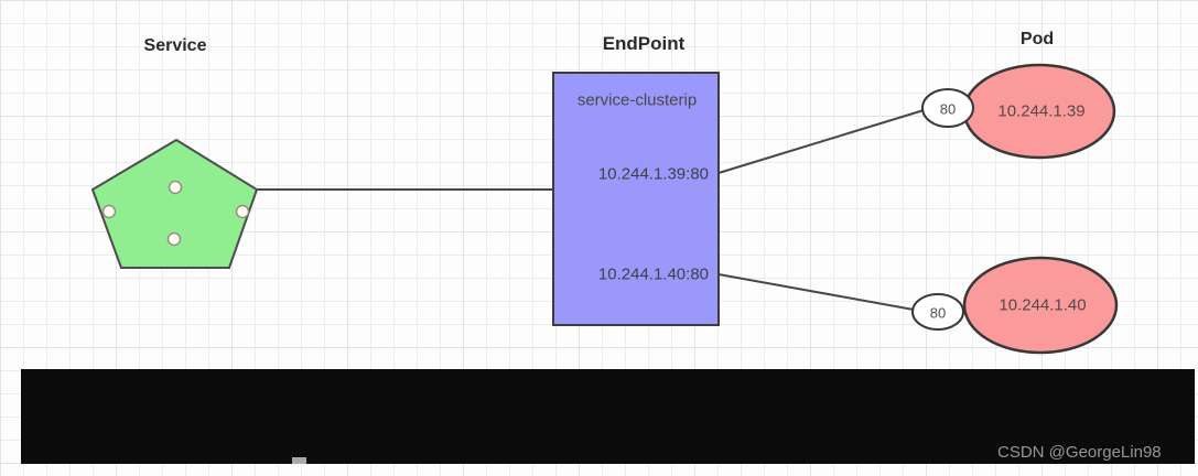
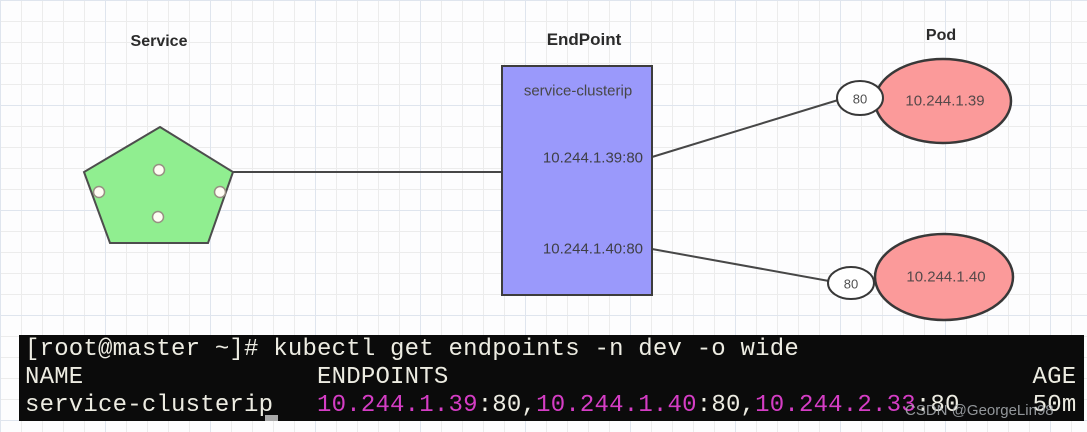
  Service
  EndPoint
  Pod
  service-clusterip
  10.244.1.39:80
  10.244.1.40:80
  80
  10.244.1.39
  80
  10.244.1.40
+ [root@master ~]# kubectl get endpoints -n dev -o wide
+ NAME ENDPOINTS AGE
+ service-clusterip 10.244.1.39:80,10.244.1.40:80,10.244.2.33:80 50m
  CSDN @GeorgeLin98
